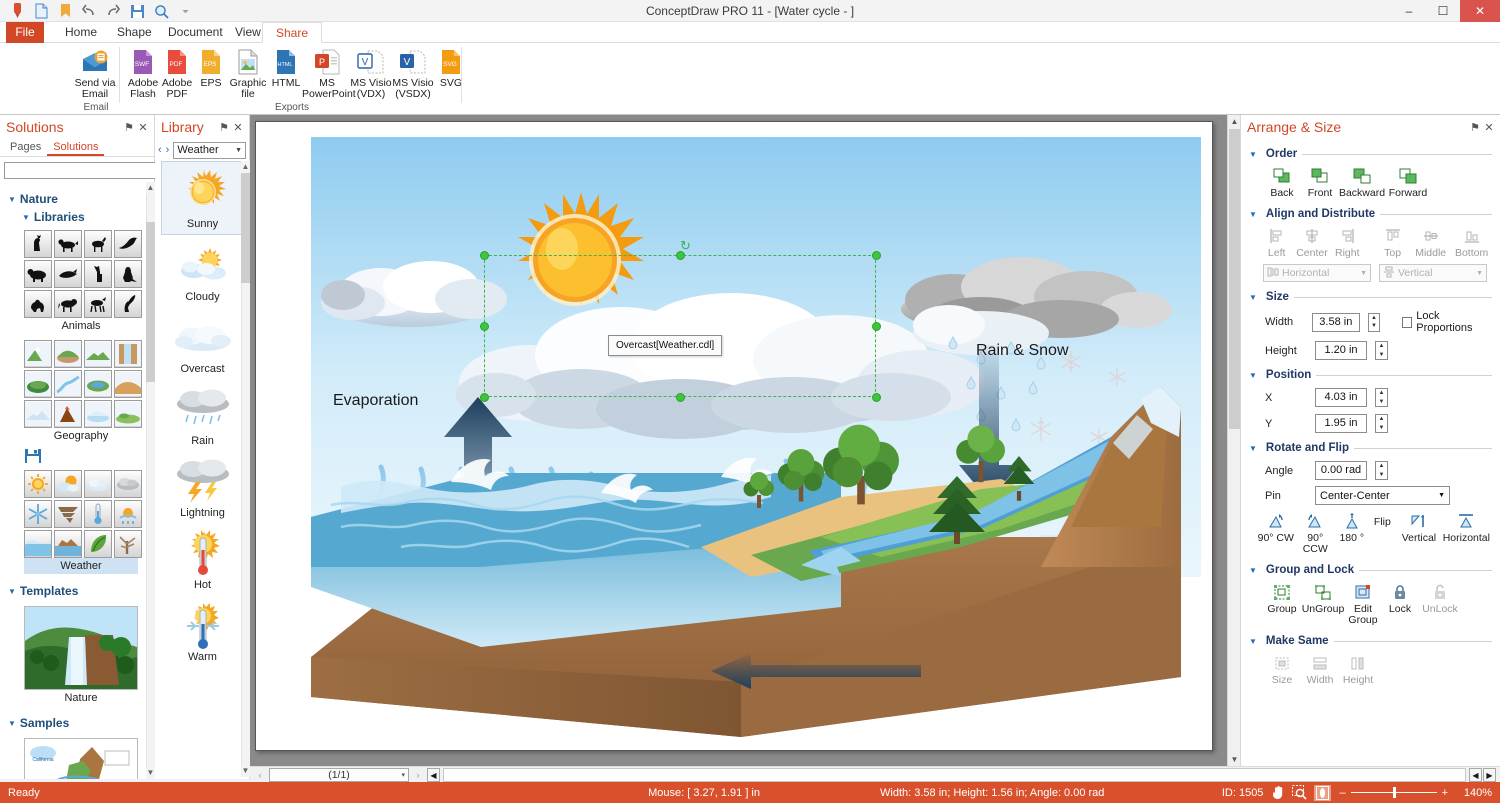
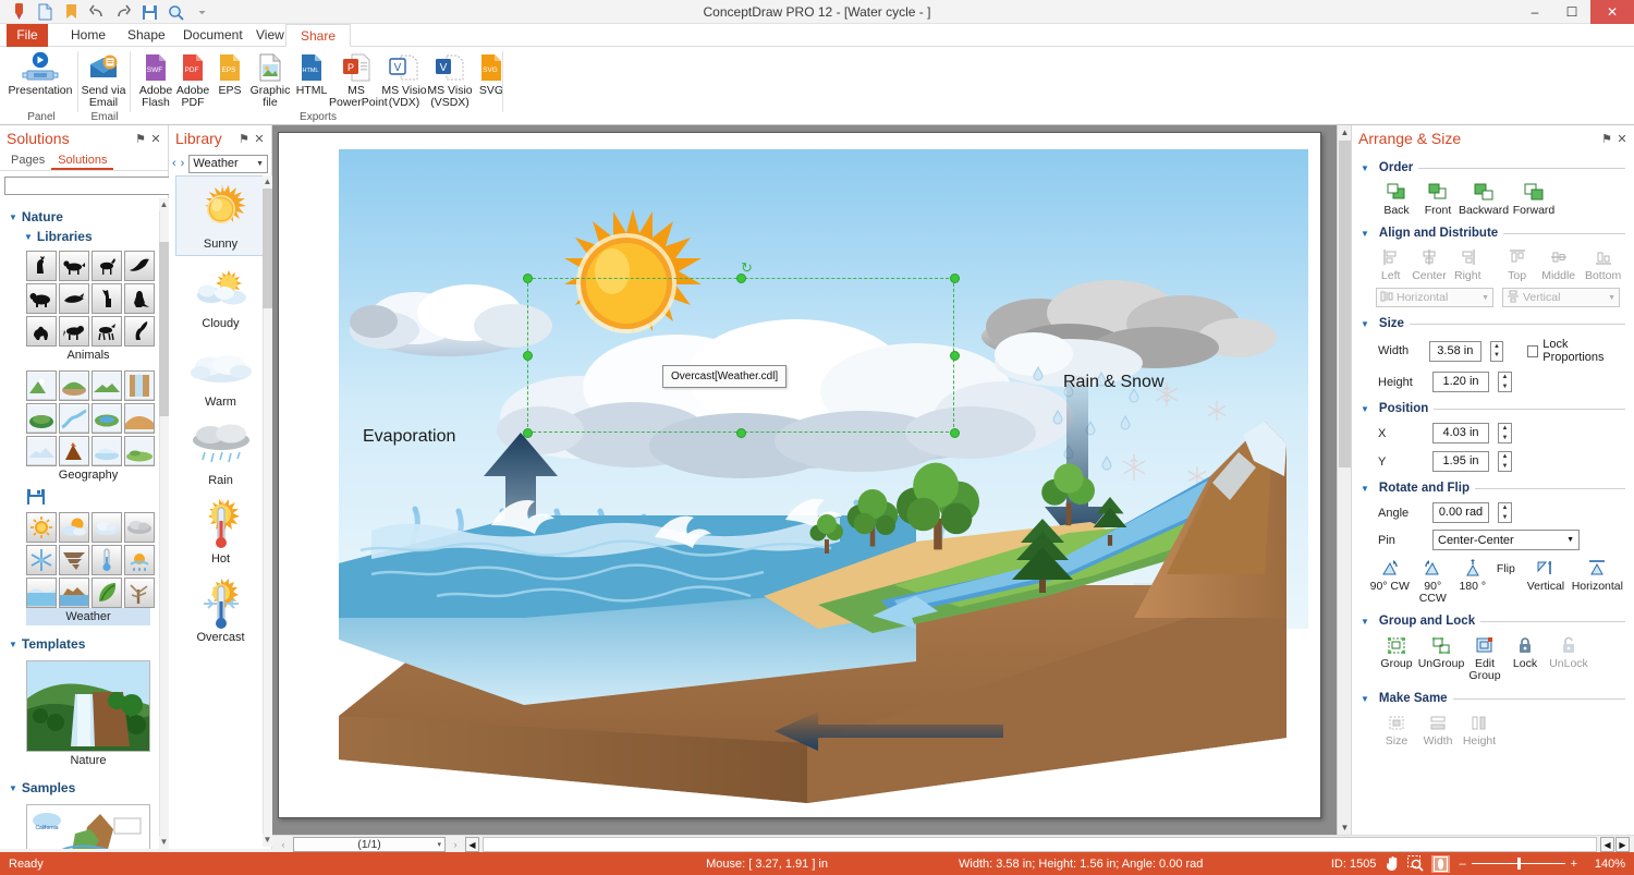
- ConceptDraw PRO 11 - [Water cycle - ]
+ ConceptDraw PRO 12 - [Water cycle - ]
  –
  ☐
  ✕
  File
  Home
  Shape
  Document
  View
  Share
+ Presentation
+ Panel
  Send via Email
  Email
  Adobe Flash
  Adobe PDF
  EPS
  Graphic file
  HTML
  P
  MS PowerPoin
  V
  MS Visio (VDX)
  V
  MS Visio (VSDX)
  SVG
  Exports
  Solutions
  ⚑
  ✕
  Pages
  Solutions
  ▼ Nature
  ▼ Libraries
  Animals
  Geography
  Weather
  ▼ Templates
  Nature
  ▼ Samples
  ▲
  ▼
  Library
  ⚑
  ✕
  ‹
  ›
  Weather
  Sunny
  Cloudy
- Overcast
+ Warm
  Rain
- Lightning
  Hot
- Warm
+ Overcast
  ▲
  ▼
  Evaporation
  Rain & Snow
  ↻
  Overcast[Weather.cdl]
  ▲
  ▼
  Arrange & Size
  ⚑
  ✕
  ▼
  Order
  Back
  Front
  Backward
  Forward
  ▼
  Align and Distribute
  Left
  Center
  Right
  Top
  Middle
  Bottom
  Horizontal
  Vertical
  ▼
  Size
  Width
  3.58 in
  Lock Proportions
  Height
  1.20 in
  ▼
  Position
  X
  4.03 in
  Y
  1.95 in
  ▼
  Rotate and Flip
  Angle
  0.00 rad
  Pin
  Center-Center
  90° CW
  90° CCW
  180 °
  Flip
  Vertical
  Horizontal
  ▼
  Group and Lock
  Group
  UnGroup
  Edit Group
  Lock
  UnLock
  ▼
  Make Same
  Size
  Width
  Height
  ‹
  (1/1)
  ›
  ◀
  ◀
  ▶
  Ready
  Mouse: [ 3.27, 1.91 ] in
  Width: 3.58 in; Height: 1.56 in; Angle: 0.00 rad
  ID: 1505
  –
  +
  140%
